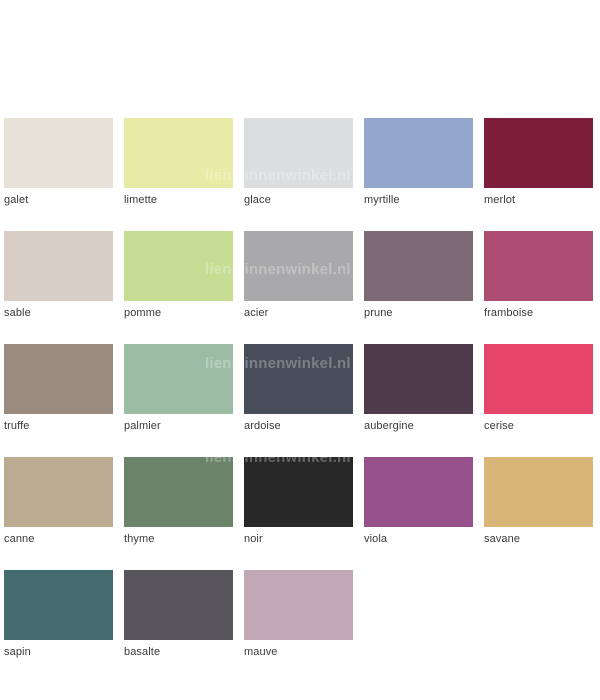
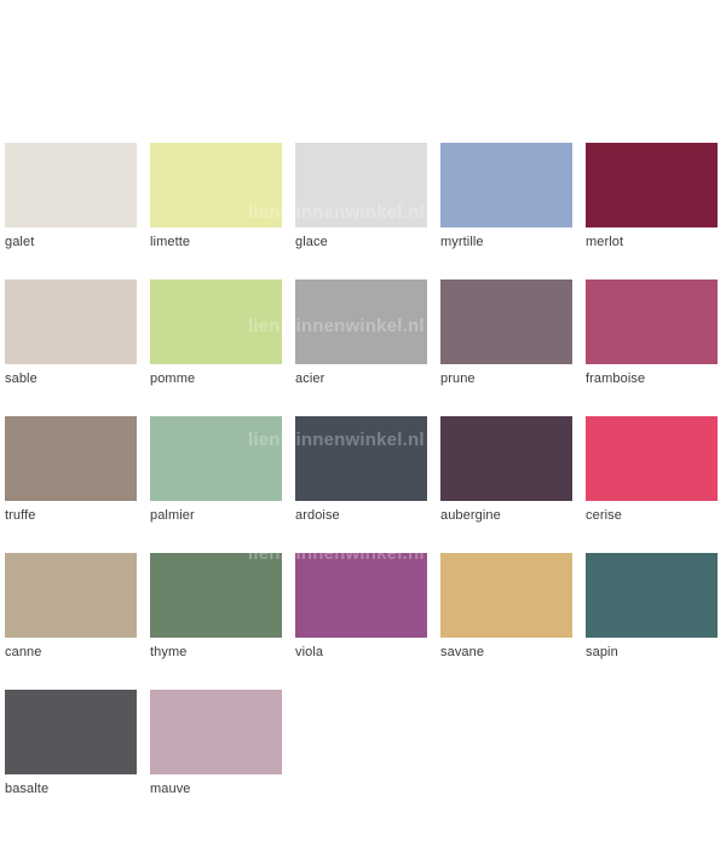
  galet
  limette
  glace
  myrtille
  merlot
  sable
  pomme
  acier
  prune
  framboise
  truffe
  palmier
  ardoise
  aubergine
  cerise
  canne
  thyme
- noir
  viola
  savane
  sapin
  basalte
  mauve
  lienslinnenwinkel.nl
  lienslinnenwinkel.nl
  lienslinnenwinkel.nl
  lienslinnenwinkel.nl
